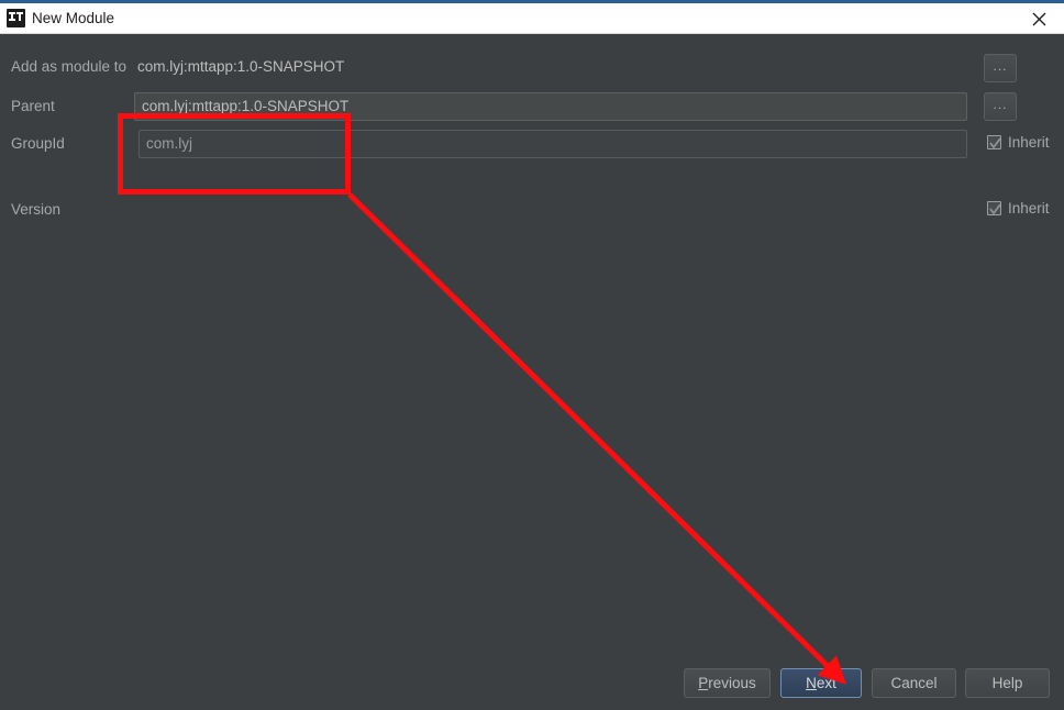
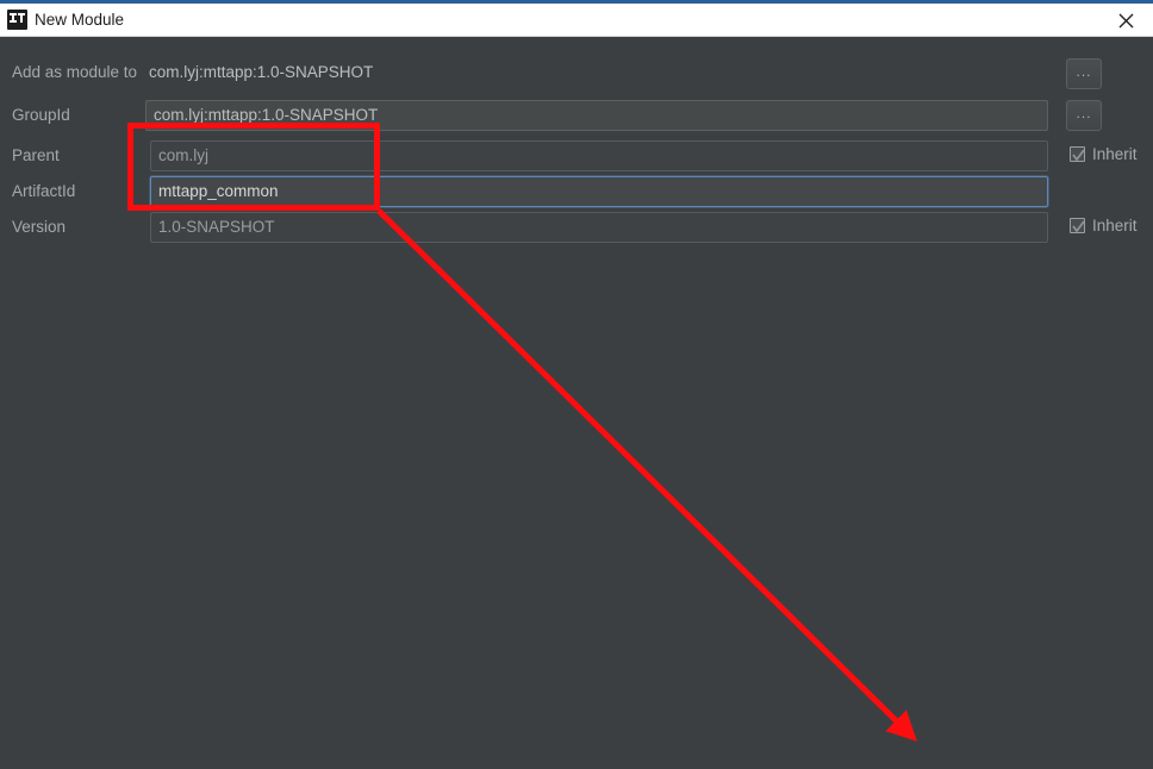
  New Module
  Add as module to
  com.lyj:mttapp:1.0-SNAPSHOT
  ...
- Parent
+ GroupId
  com.lyj:mttapp:1.0-SNAPSHOT
  ...
- GroupId
+ Parent
  com.lyj
  Inherit
+ ArtifactId
+ mttapp_common
  Version
+ 1.0-SNAPSHOT
  Inherit
- P
- revious
- N
- ext
- Cancel
- Help
